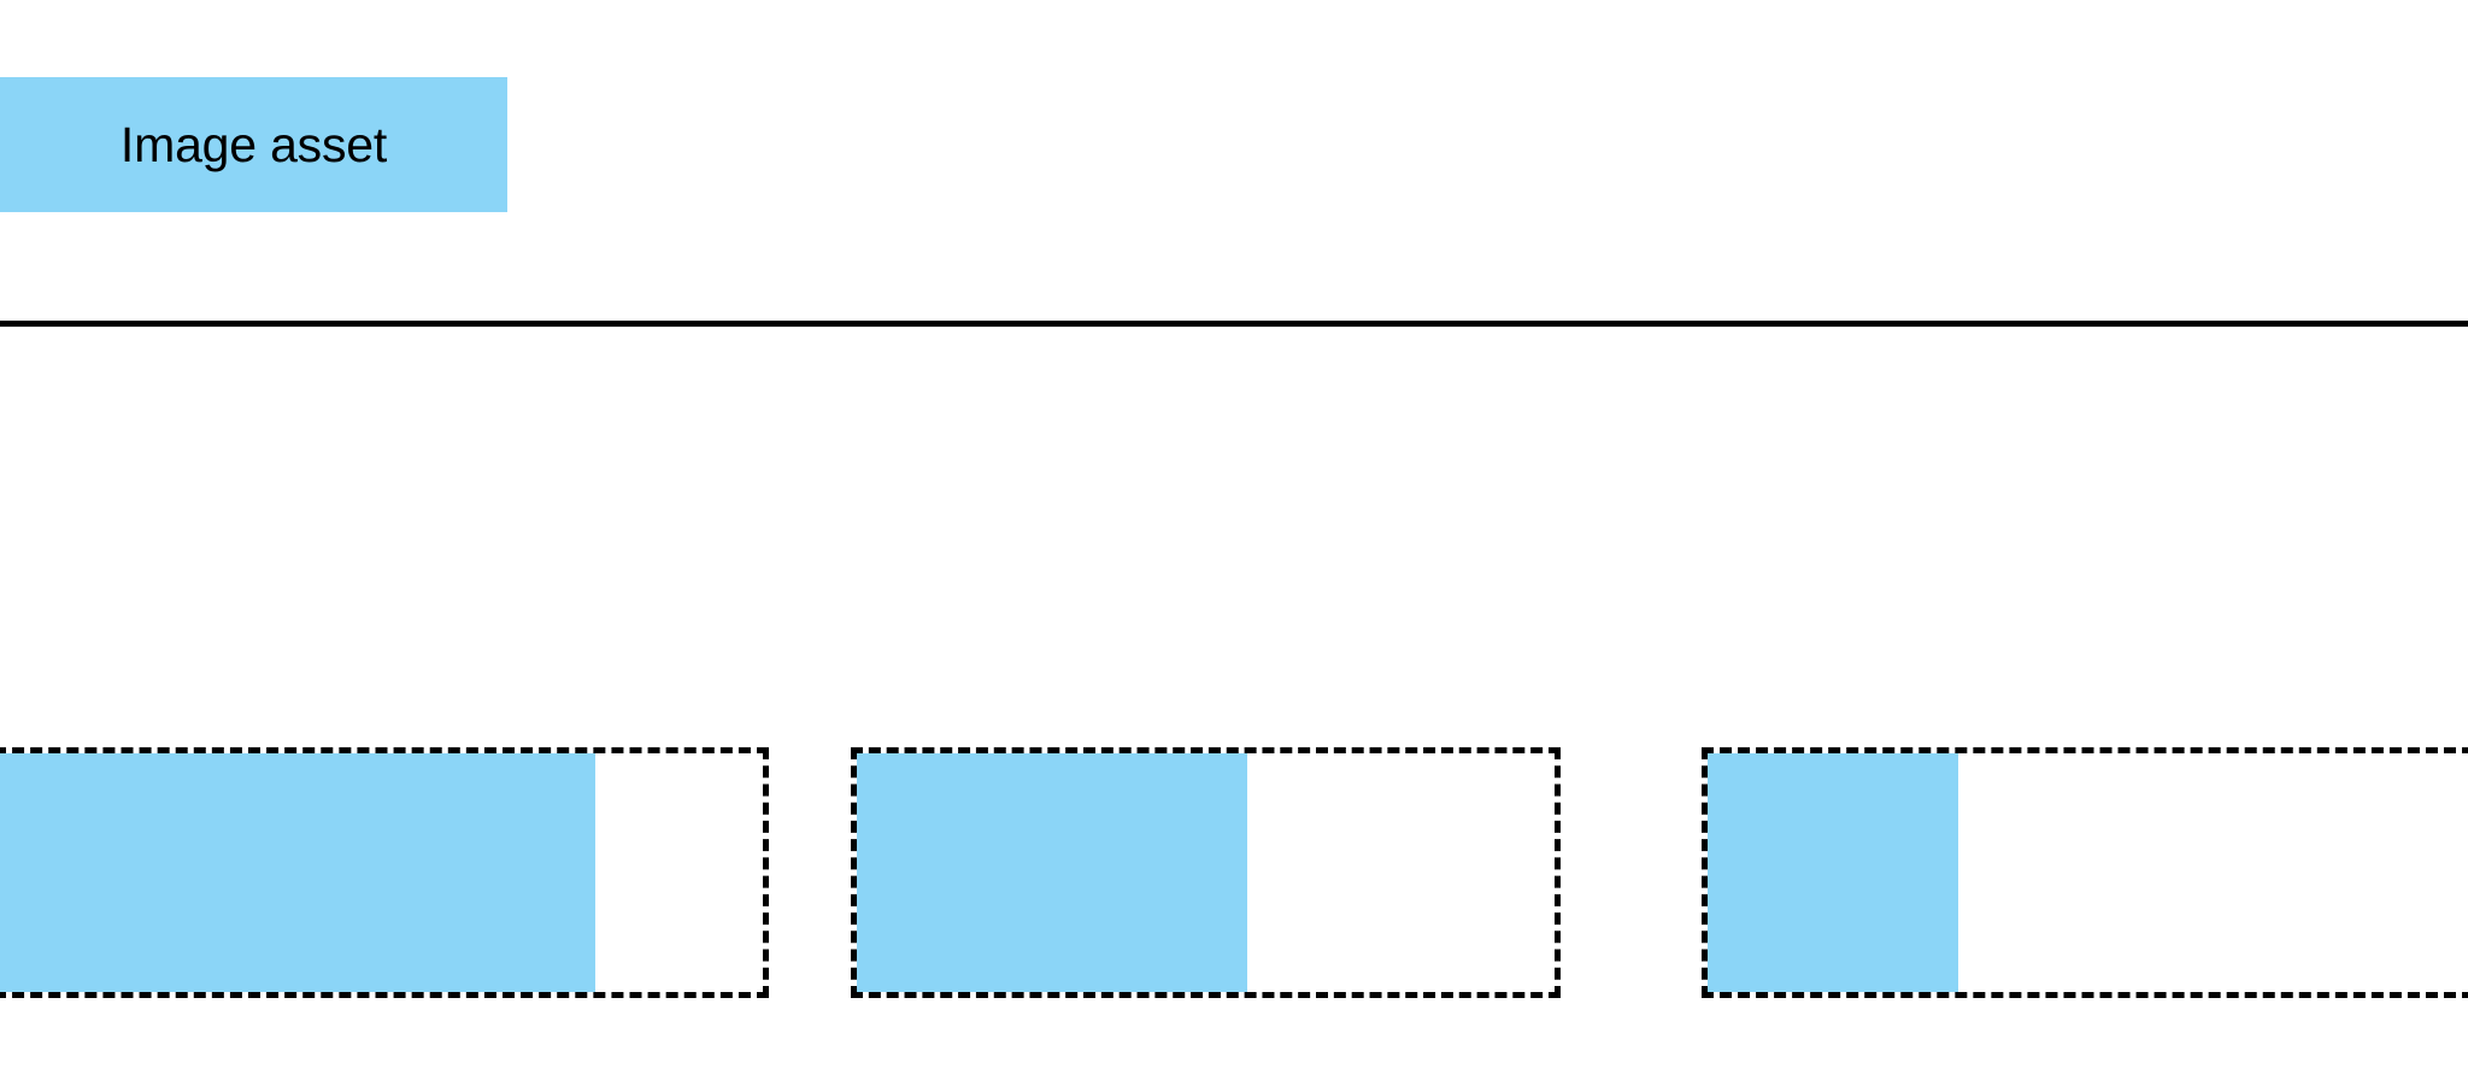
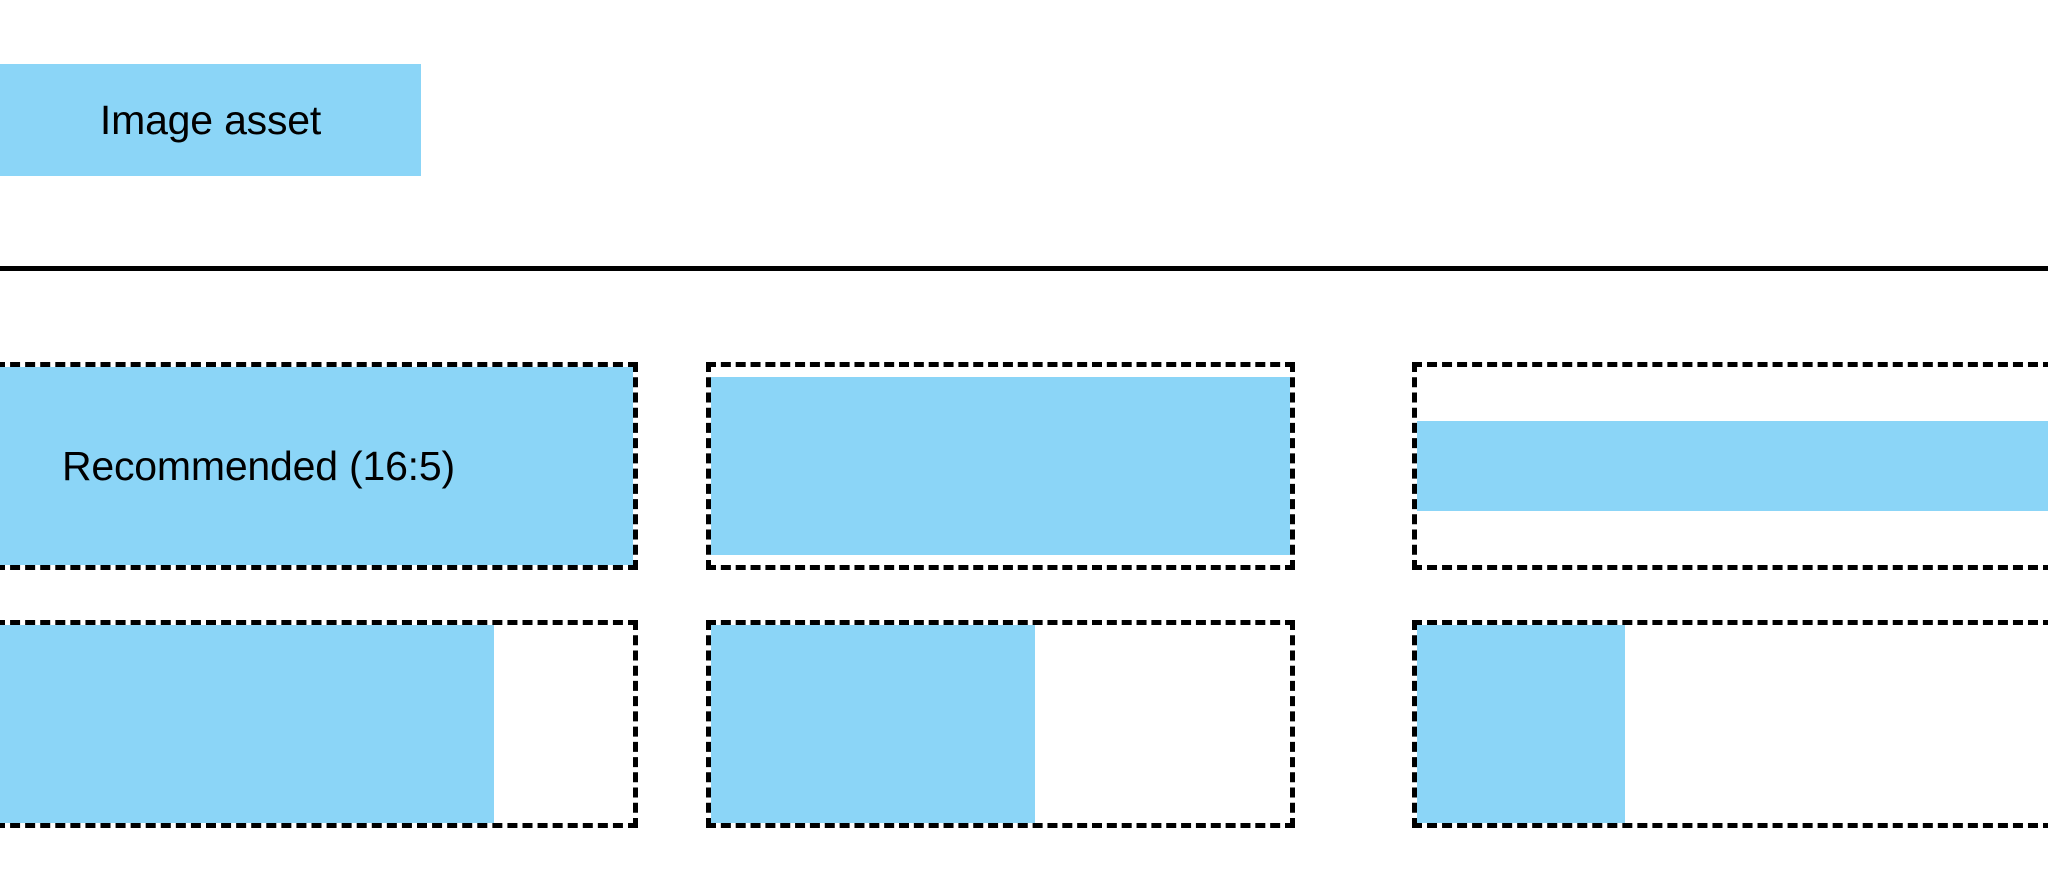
  Image asset
+ Recommended (16:5)
